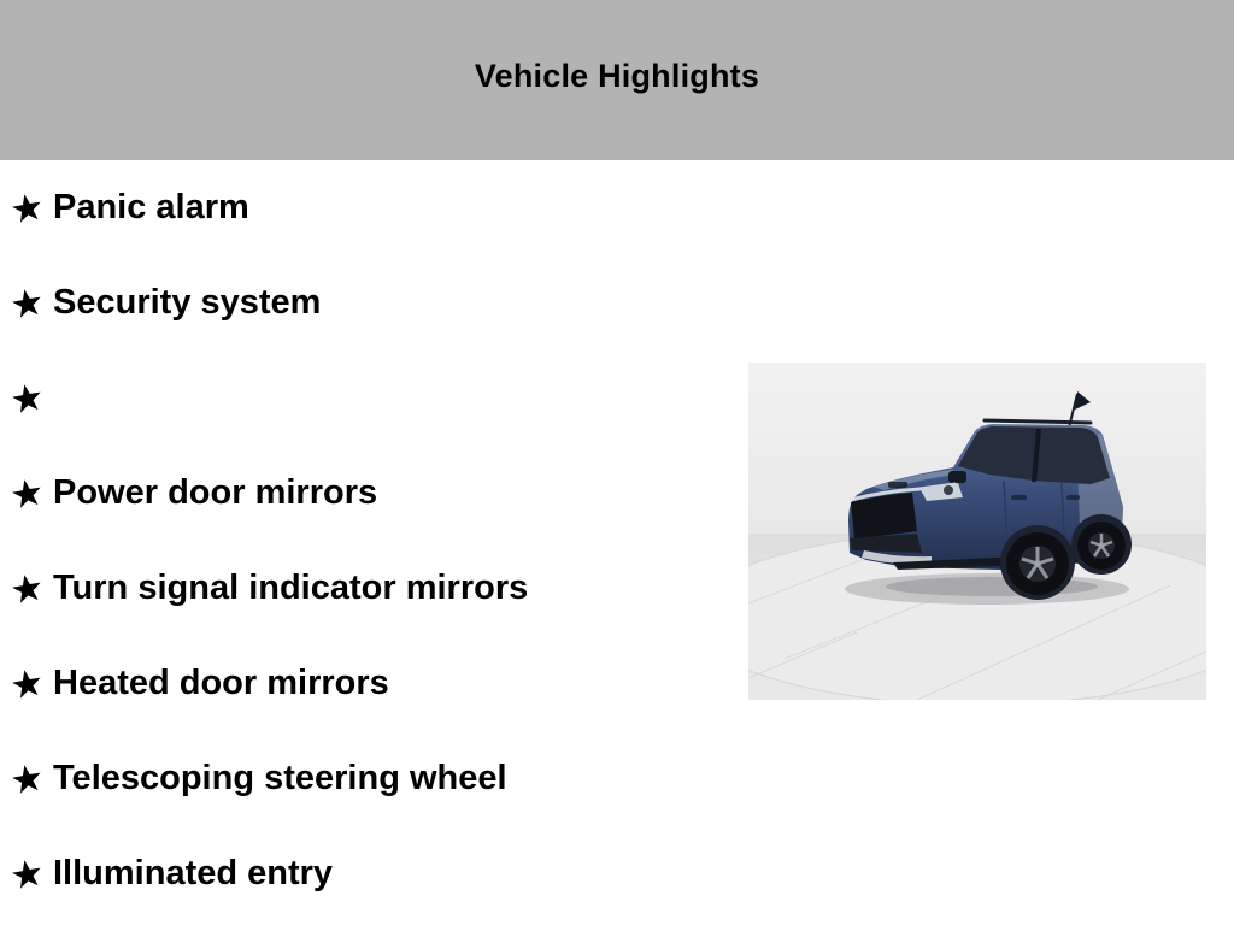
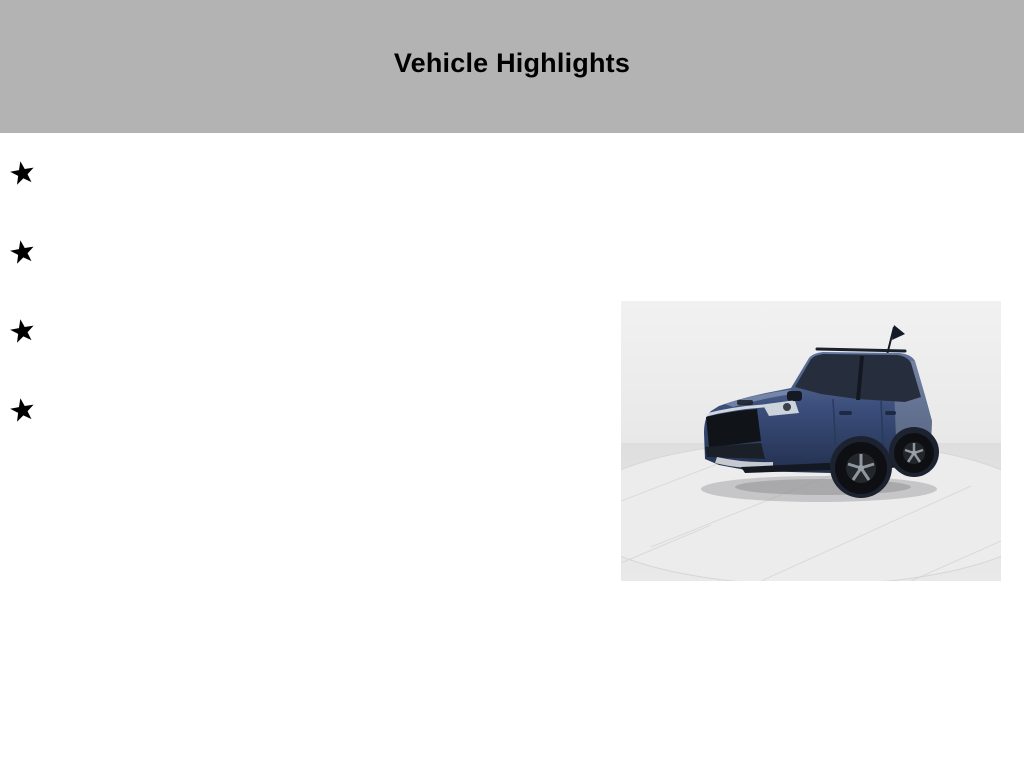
  Vehicle Highlights
- Panic alarm
- Security system
- Power door mirrors
- Turn signal indicator mirrors
- Heated door mirrors
- Telescoping steering wheel
- Illuminated entry
